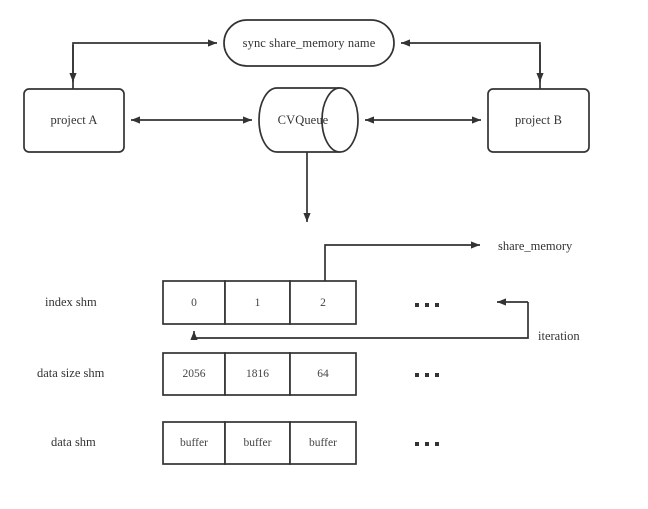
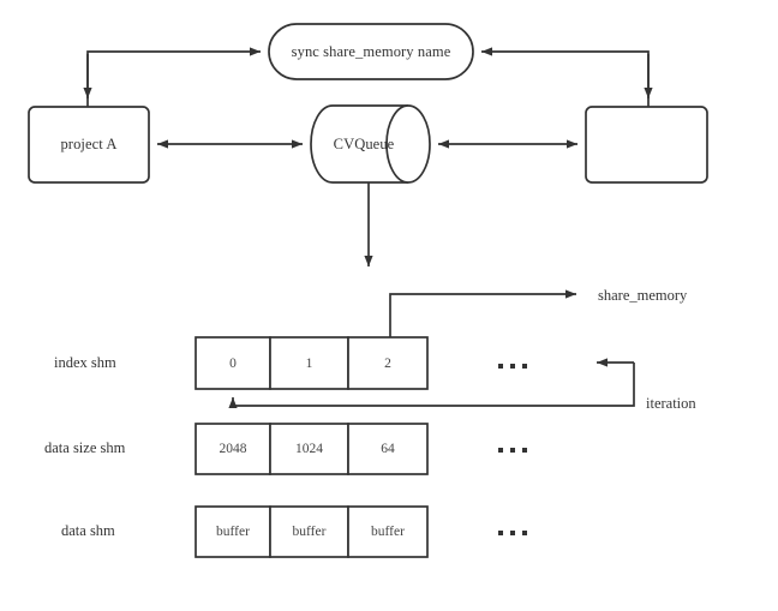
  sync share_memory name
  project A
- project B
  CVQueue
  index shm
  data size shm
  data shm
  share_memory
  iteration
  0
  1
  2
- 2056
+ 2048
- 1816
+ 1024
  64
  buffer
  buffer
  buffer
